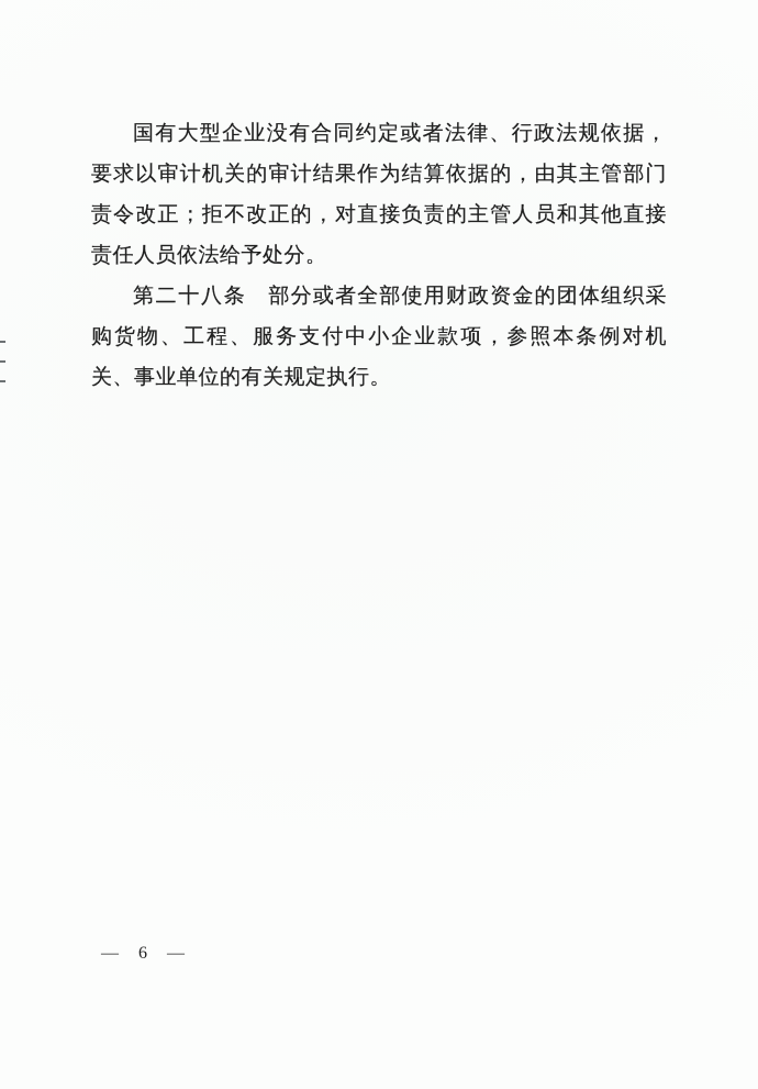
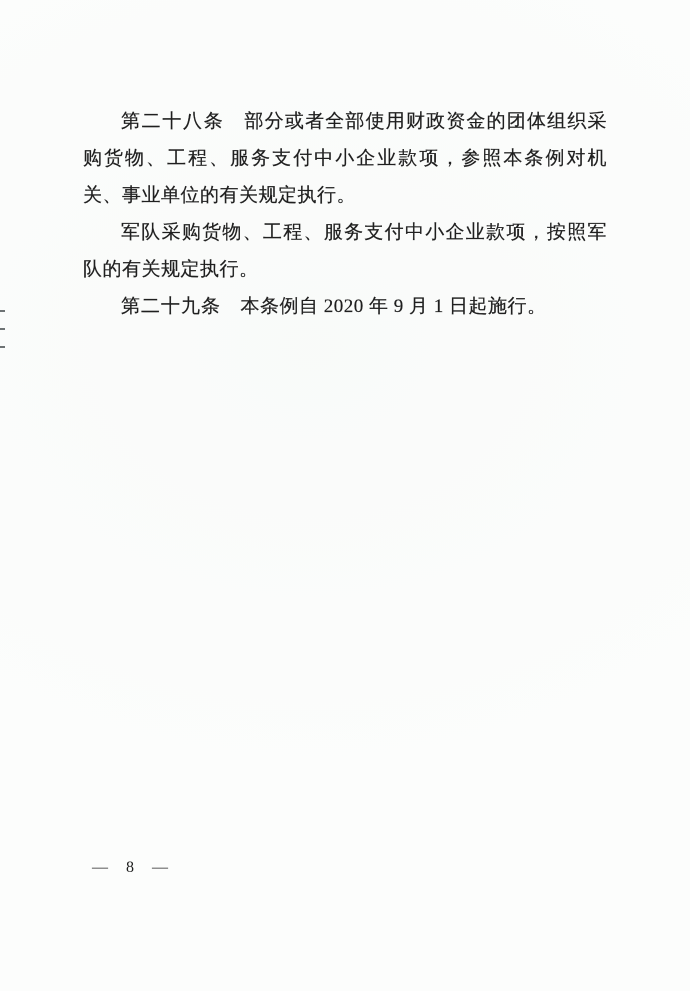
- 国有大型企业没有合同约定或者法律、行政法规依据，要求以审计机关的审计结果作为结算依据的，由其主管部门责令改正；拒不改正的，对直接负责的主管人员和其他直接责任人员依法给予处分。
  第二十八条 部分或者全部使用财政资金的团体组织采购货物、工程、服务支付中小企业款项，参照本条例对机关、事业单位的有关规定执行。
+ 军队采购货物、工程、服务支付中小企业款项，按照军队的有关规定执行。
+ 第二十九条 本条例自 2020 年 9 月 1 日起施行。
- — 6 —
+ — 8 —
